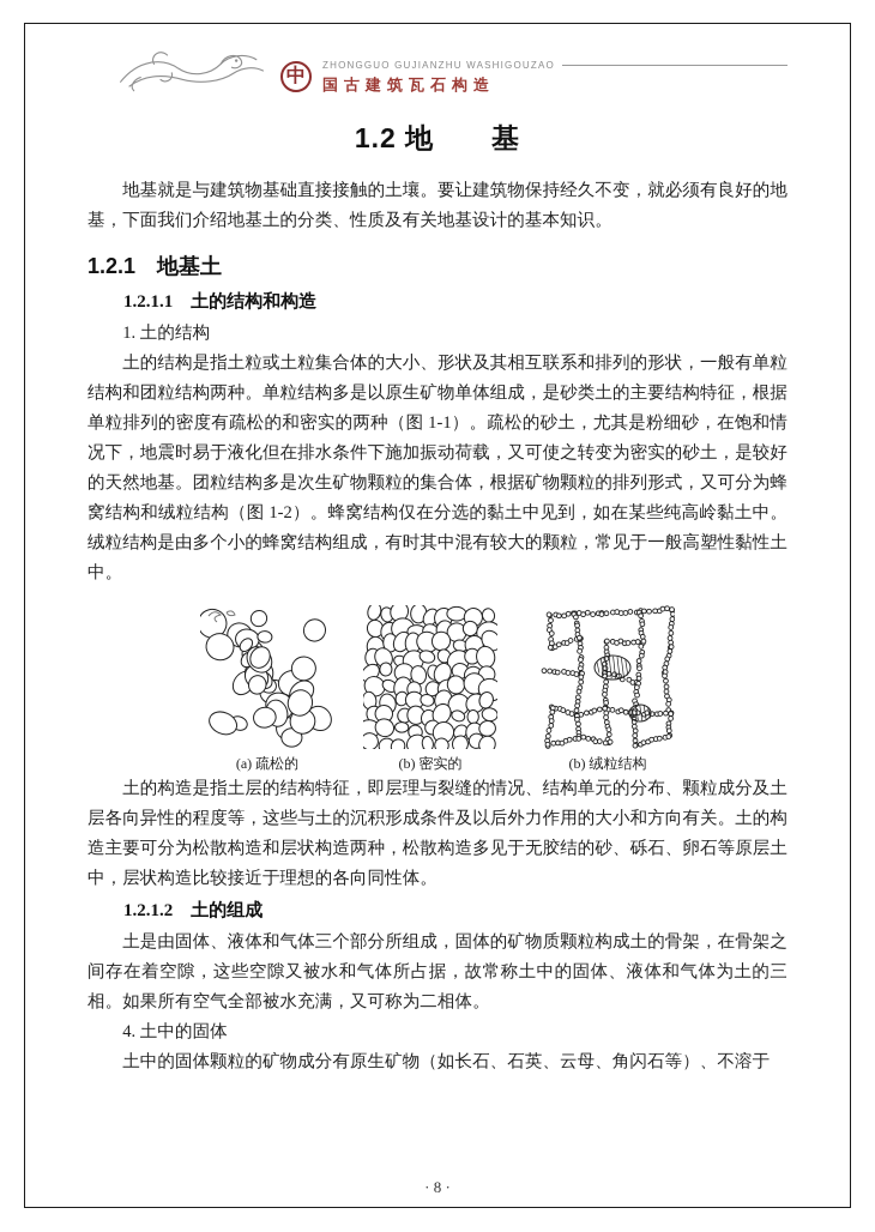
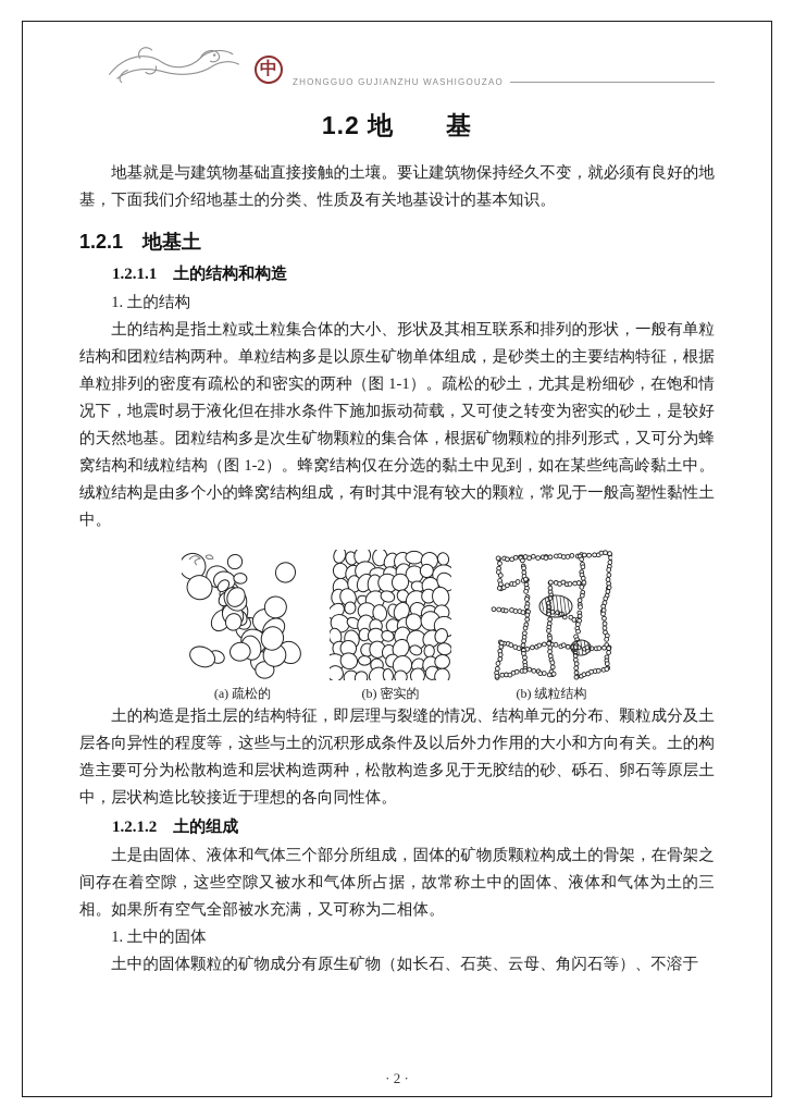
  中
  ZHONGGUO GUJIANZHU WASHIGOUZAO
- 国古建筑瓦石构造
  1.2 地 基
  地基就是与建筑物基础直接接触的土壤。要让建筑物保持经久不变，就必须有良好的地基，下面我们介绍地基土的分类、性质及有关地基设计的基本知识。
  1.2.1 地基土
  1.2.1.1 土的结构和构造
  1. 土的结构
  土的结构是指土粒或土粒集合体的大小、形状及其相互联系和排列的形状，一般有单粒结构和团粒结构两种。单粒结构多是以原生矿物单体组成，是砂类土的主要结构特征，根据单粒排列的密度有疏松的和密实的两种（图 1-1）。疏松的砂土，尤其是粉细砂，在饱和情况下，地震时易于液化但在排水条件下施加振动荷载，又可使之转变为密实的砂土，是较好的天然地基。团粒结构多是次生矿物颗粒的集合体，根据矿物颗粒的排列形式，又可分为蜂窝结构和绒粒结构（图 1-2）。蜂窝结构仅在分选的黏土中见到，如在某些纯高岭黏土中。绒粒结构是由多个小的蜂窝结构组成，有时其中混有较大的颗粒，常见于一般高塑性黏性土中。
  (a) 疏松的
  (b) 密实的
  (b) 绒粒结构
  土的构造是指土层的结构特征，即层理与裂缝的情况、结构单元的分布、颗粒成分及土层各向异性的程度等，这些与土的沉积形成条件及以后外力作用的大小和方向有关。土的构造主要可分为松散构造和层状构造两种，松散构造多见于无胶结的砂、砾石、卵石等原层土中，层状构造比较接近于理想的各向同性体。
  1.2.1.2 土的组成
  土是由固体、液体和气体三个部分所组成，固体的矿物质颗粒构成土的骨架，在骨架之间存在着空隙，这些空隙又被水和气体所占据，故常称土中的固体、液体和气体为土的三相。如果所有空气全部被水充满，又可称为二相体。
- 4. 土中的固体
+ 1. 土中的固体
  土中的固体颗粒的矿物成分有原生矿物（如长石、石英、云母、角闪石等）、不溶于
- · 8 ·
+ · 2 ·
